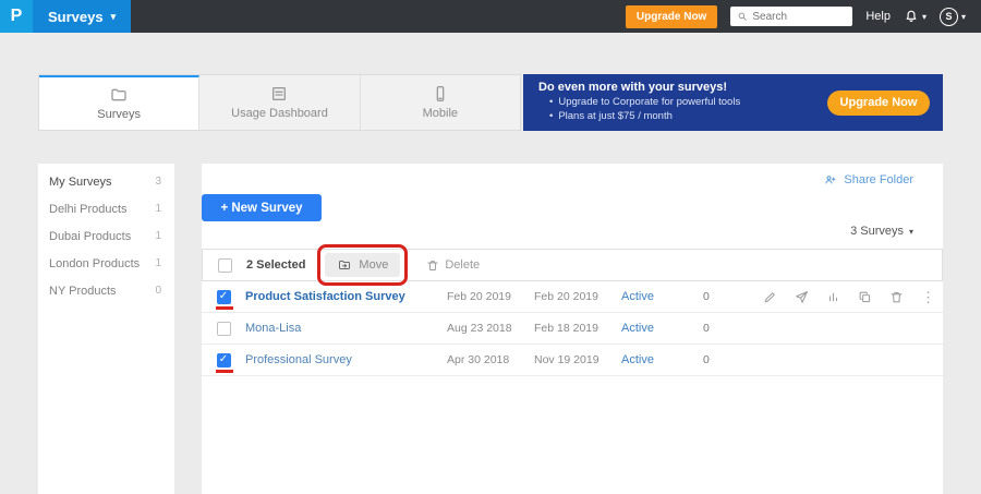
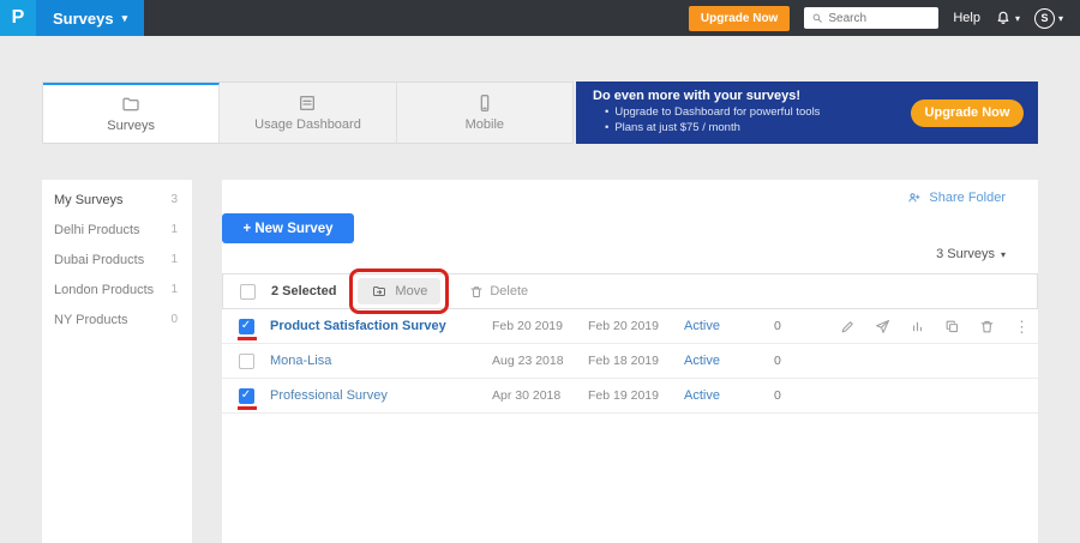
  P
  Surveys
  ▾
  Upgrade Now
  Search
  Help
  ▾
  S
  ▾
  Surveys
  Usage Dashboard
  Mobile
  Do even more with your surveys!
  •
- Upgrade to Corporate for powerful tools
+ Upgrade to Dashboard for powerful tools
  •
  Plans at just $75 / month
  Upgrade Now
  My Surveys
  3
  Delhi Products
  1
  Dubai Products
  1
  London Products
  1
  NY Products
  0
  Share Folder
  + New Survey
  3 Surveys
  ▾
  2 Selected
  Move
  Delete
  ✓
  Product Satisfaction Survey
  Feb 20 2019
  Feb 20 2019
  Active
  0
  ⋮
  Mona-Lisa
  Aug 23 2018
  Feb 18 2019
  Active
  0
  ✓
  Professional Survey
  Apr 30 2018
- Nov 19 2019
+ Feb 19 2019
  Active
  0
